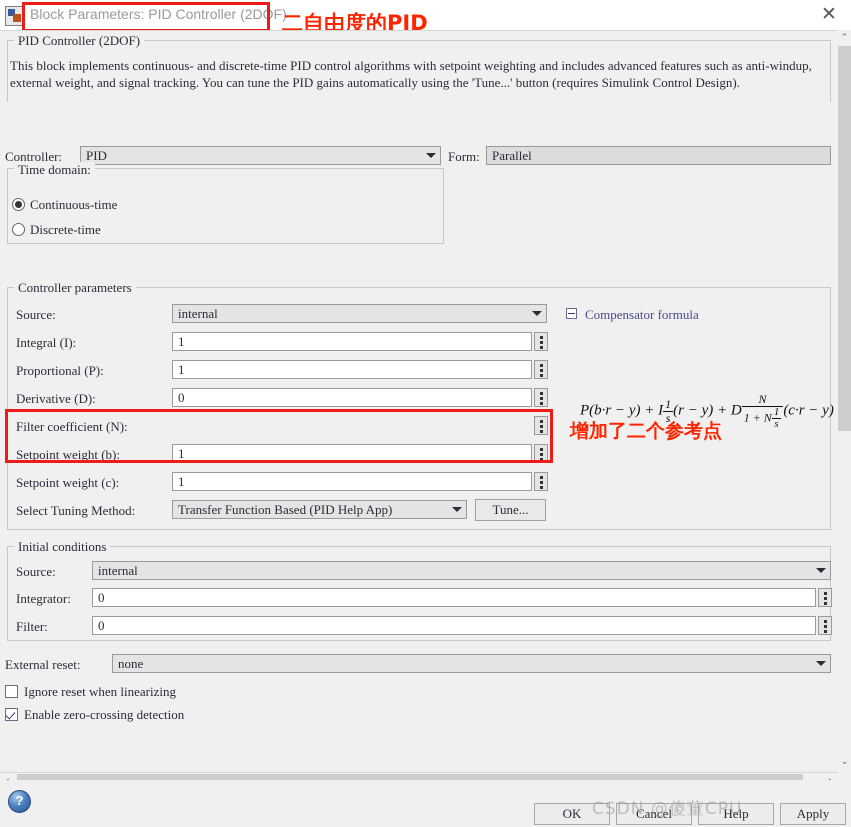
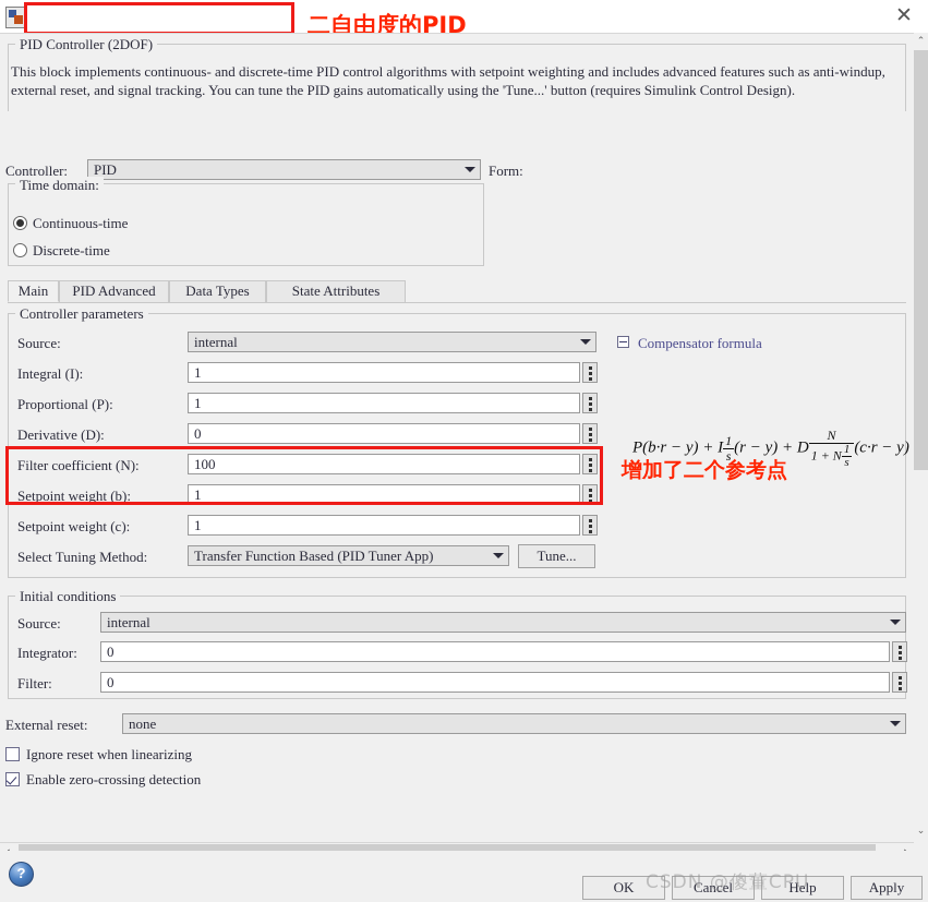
- Block Parameters: PID Controller (2DOF)
  ✕
  二自由度的PID
  PID Controller (2DOF)
- This block implements continuous- and discrete-time PID control algorithms with setpoint weighting and includes advanced features such as anti-windup, external weight, and signal tracking. You can tune the PID gains automatically using the 'Tune...' button (requires Simulink Control Design).
+ This block implements continuous- and discrete-time PID control algorithms with setpoint weighting and includes advanced features such as anti-windup, external reset, and signal tracking. You can tune the PID gains automatically using the 'Tune...' button (requires Simulink Control Design).
  Controller:
  PID
  Form:
- Parallel
  Time domain:
  Continuous-time
  Discrete-time
+ Main
+ PID Advanced
+ Data Types
+ State Attributes
  Controller parameters
  Source:
  internal
  Integral (I):
  1
  Proportional (P):
  1
  Derivative (D):
  0
  Filter coefficient (N):
+ 100
  Setpoint weight (b):
  1
  Setpoint weight (c):
  1
  Select Tuning Method:
- Transfer Function Based (PID Help App)
+ Transfer Function Based (PID Tuner App)
  Tune...
  Compensator formula
  P(b·r − y) + I
  1
  s
  (r − y) + D
  N
  1 + N
  1
  s
  (c·r − y)
  Initial conditions
  Source:
  internal
  Integrator:
  0
  Filter:
  0
  External reset:
  none
  Ignore reset when linearizing
  Enable zero-crossing detection
  ⌃
  ⌄
  增加了二个参考点
  ?
  OK
  Cancel
  Help
  Apply
  CSDN @傻董CPU
